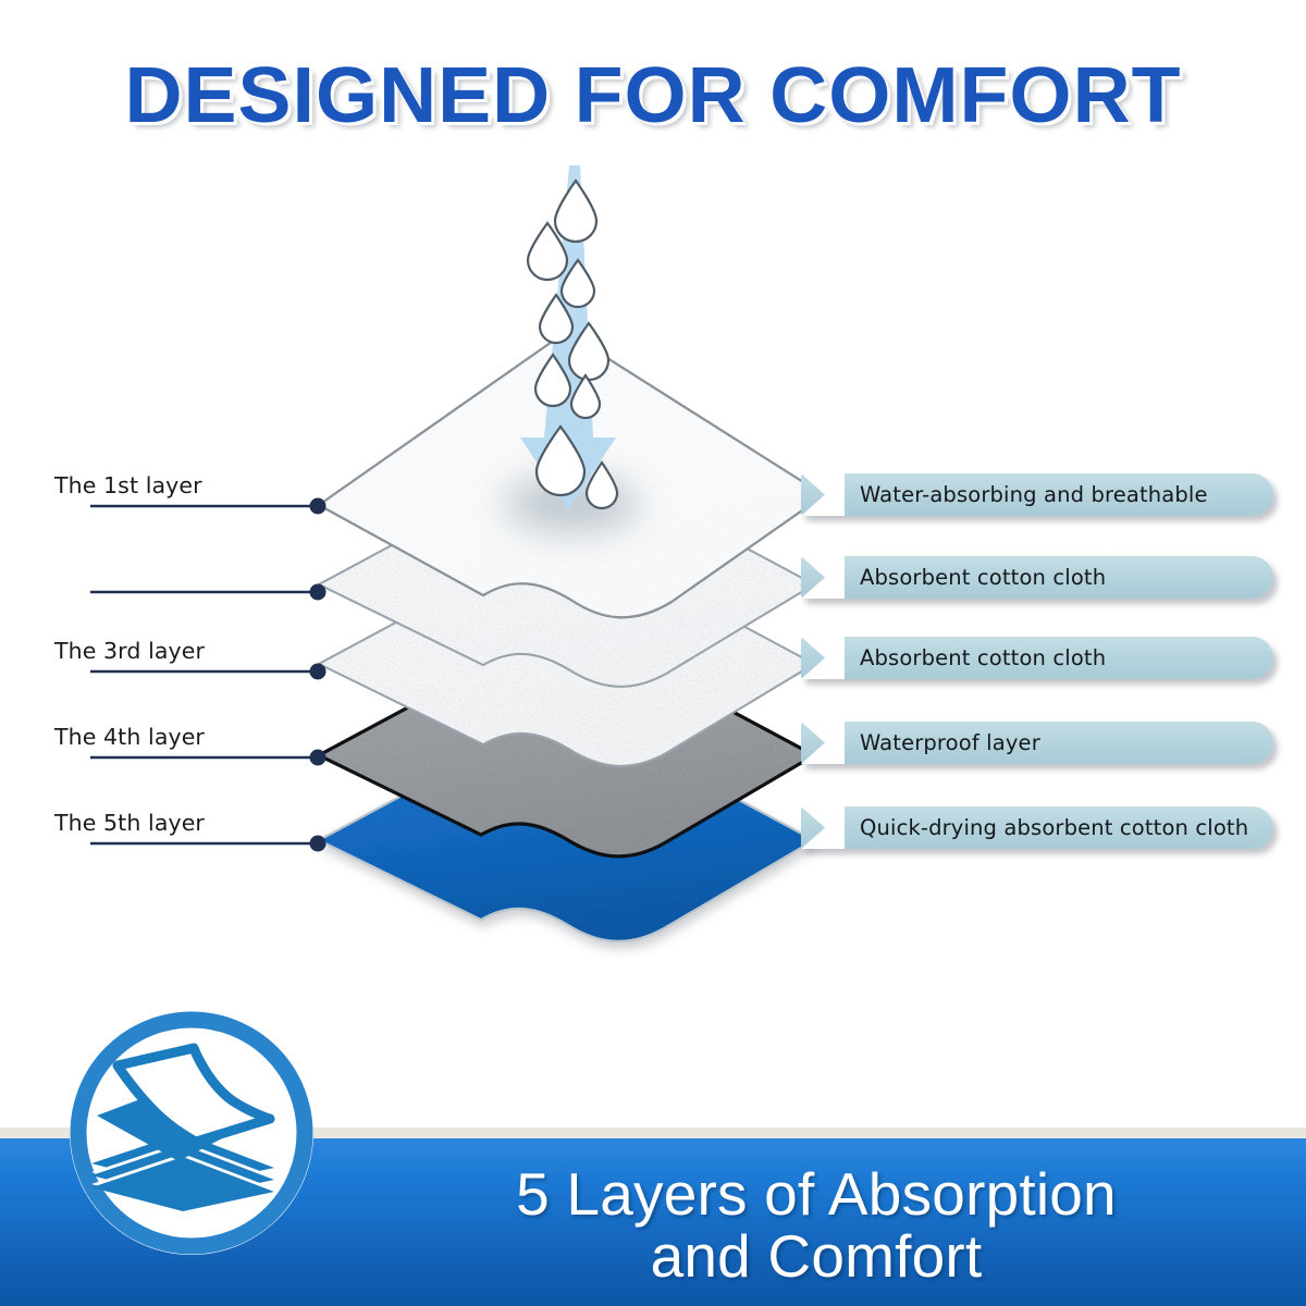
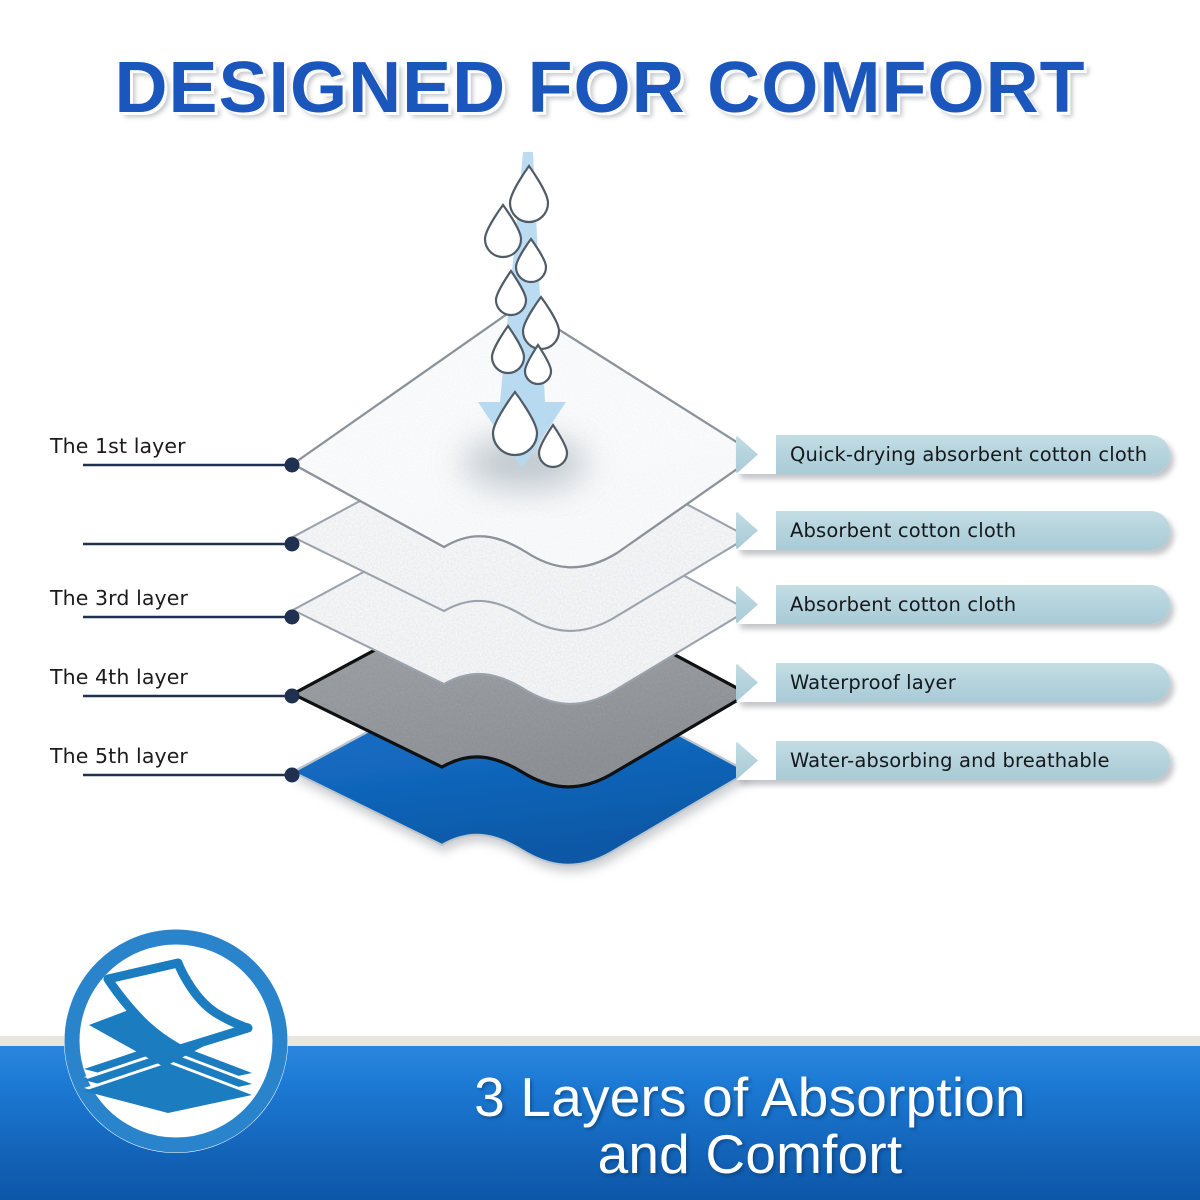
  DESIGNED FOR COMFORT
  The 1st layer
  The 3rd layer
  The 4th layer
  The 5th layer
- Water-absorbing and breathable
+ Quick-drying absorbent cotton cloth
  Absorbent cotton cloth
  Absorbent cotton cloth
  Waterproof layer
- Quick-drying absorbent cotton cloth
+ Water-absorbing and breathable
- 5 Layers of Absorption
+ 3 Layers of Absorption
  and Comfort
